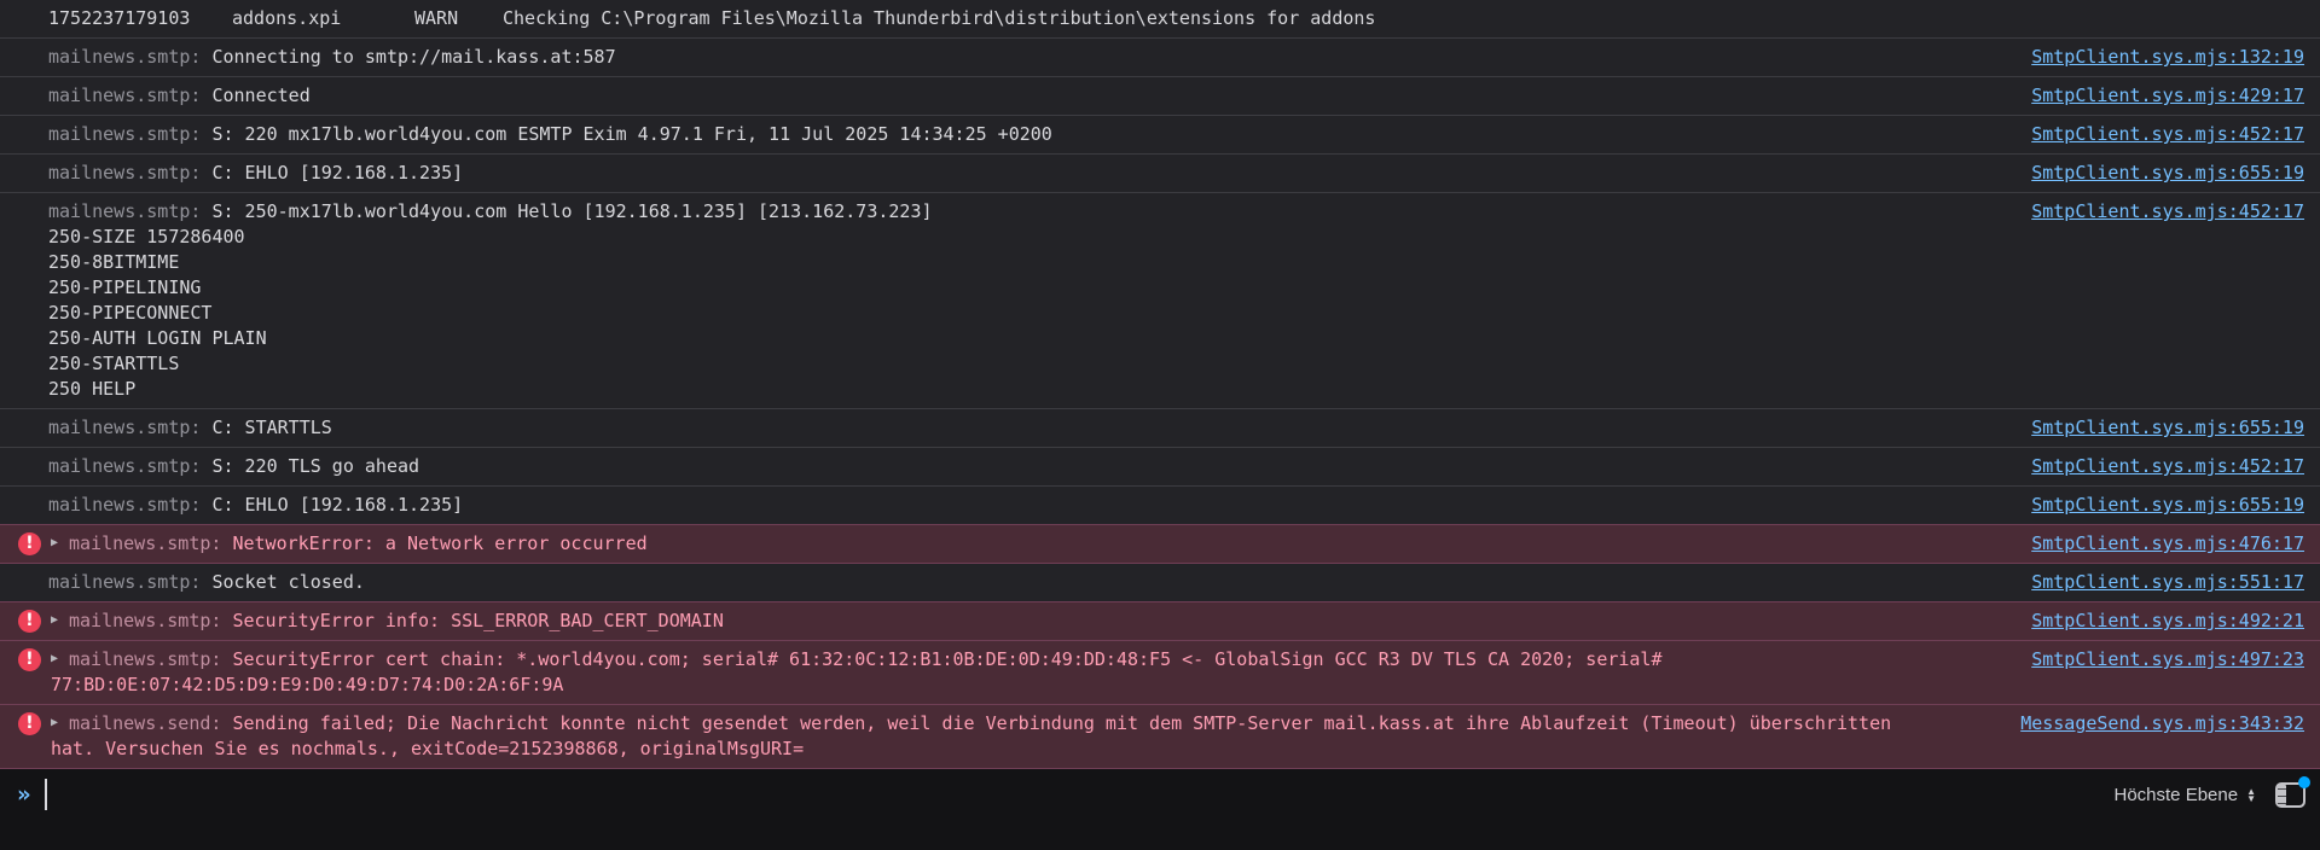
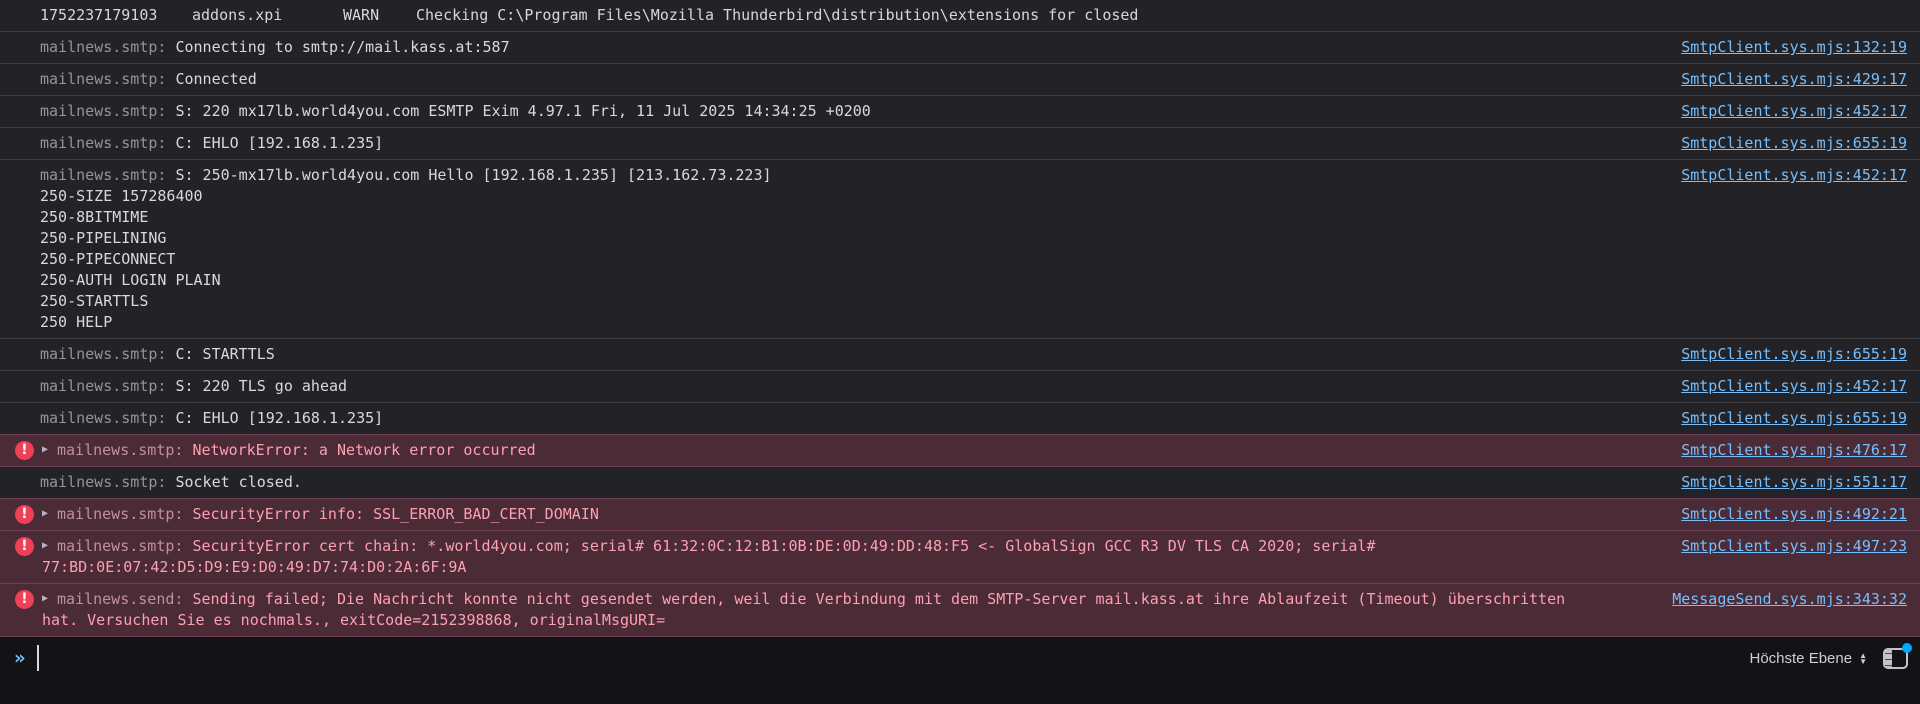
- 1752237179103 addons.xpi WARN Checking C:\Program Files\Mozilla Thunderbird\distribution\extensions for addons
+ 1752237179103 addons.xpi WARN Checking C:\Program Files\Mozilla Thunderbird\distribution\extensions for closed
  mailnews.smtp: Connecting to smtp://mail.kass.at:587
  SmtpClient.sys.mjs:132:19
  mailnews.smtp: Connected
  SmtpClient.sys.mjs:429:17
  mailnews.smtp: S: 220 mx17lb.world4you.com ESMTP Exim 4.97.1 Fri, 11 Jul 2025 14:34:25 +0200
  SmtpClient.sys.mjs:452:17
  mailnews.smtp: C: EHLO [192.168.1.235]
  SmtpClient.sys.mjs:655:19
  mailnews.smtp: S: 250-mx17lb.world4you.com Hello [192.168.1.235] [213.162.73.223]
  250-SIZE 157286400
  250-8BITMIME
  250-PIPELINING
  250-PIPECONNECT
  250-AUTH LOGIN PLAIN
  250-STARTTLS
  250 HELP
  SmtpClient.sys.mjs:452:17
  mailnews.smtp: C: STARTTLS
  SmtpClient.sys.mjs:655:19
  mailnews.smtp: S: 220 TLS go ahead
  SmtpClient.sys.mjs:452:17
  mailnews.smtp: C: EHLO [192.168.1.235]
  SmtpClient.sys.mjs:655:19
  !
  ▶ mailnews.smtp: NetworkError: a Network error occurred
  SmtpClient.sys.mjs:476:17
  mailnews.smtp: Socket closed.
  SmtpClient.sys.mjs:551:17
  !
  ▶ mailnews.smtp: SecurityError info: SSL_ERROR_BAD_CERT_DOMAIN
  SmtpClient.sys.mjs:492:21
  !
  ▶ mailnews.smtp: SecurityError cert chain: *.world4you.com; serial# 61:32:0C:12:B1:0B:DE:0D:49:DD:48:F5 <- GlobalSign GCC R3 DV TLS CA 2020; serial#
  77:BD:0E:07:42:D5:D9:E9:D0:49:D7:74:D0:2A:6F:9A
  SmtpClient.sys.mjs:497:23
  !
  ▶ mailnews.send: Sending failed; Die Nachricht konnte nicht gesendet werden, weil die Verbindung mit dem SMTP-Server mail.kass.at ihre Ablaufzeit (Timeout) überschritten
  hat. Versuchen Sie es nochmals., exitCode=2152398868, originalMsgURI=
  MessageSend.sys.mjs:343:32
  »
  Höchste Ebene
  ▲
  ▼
